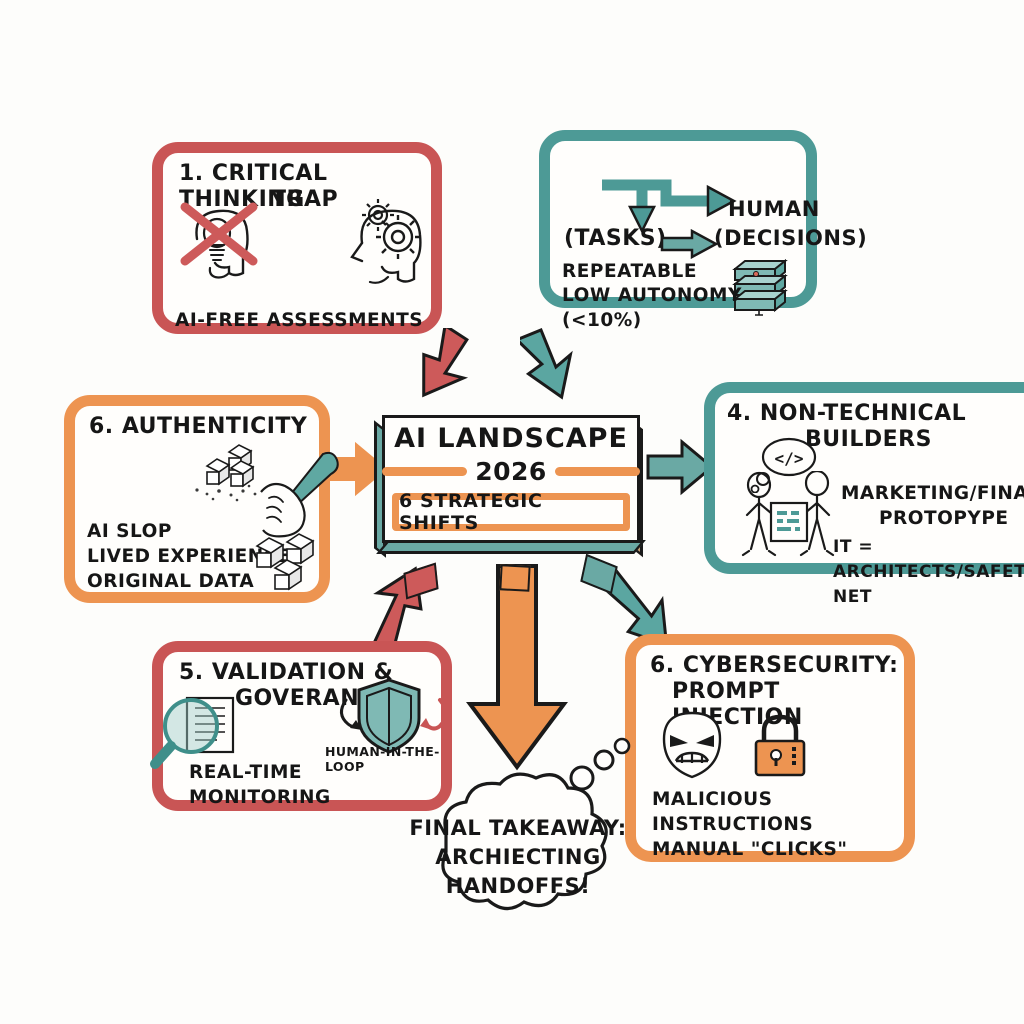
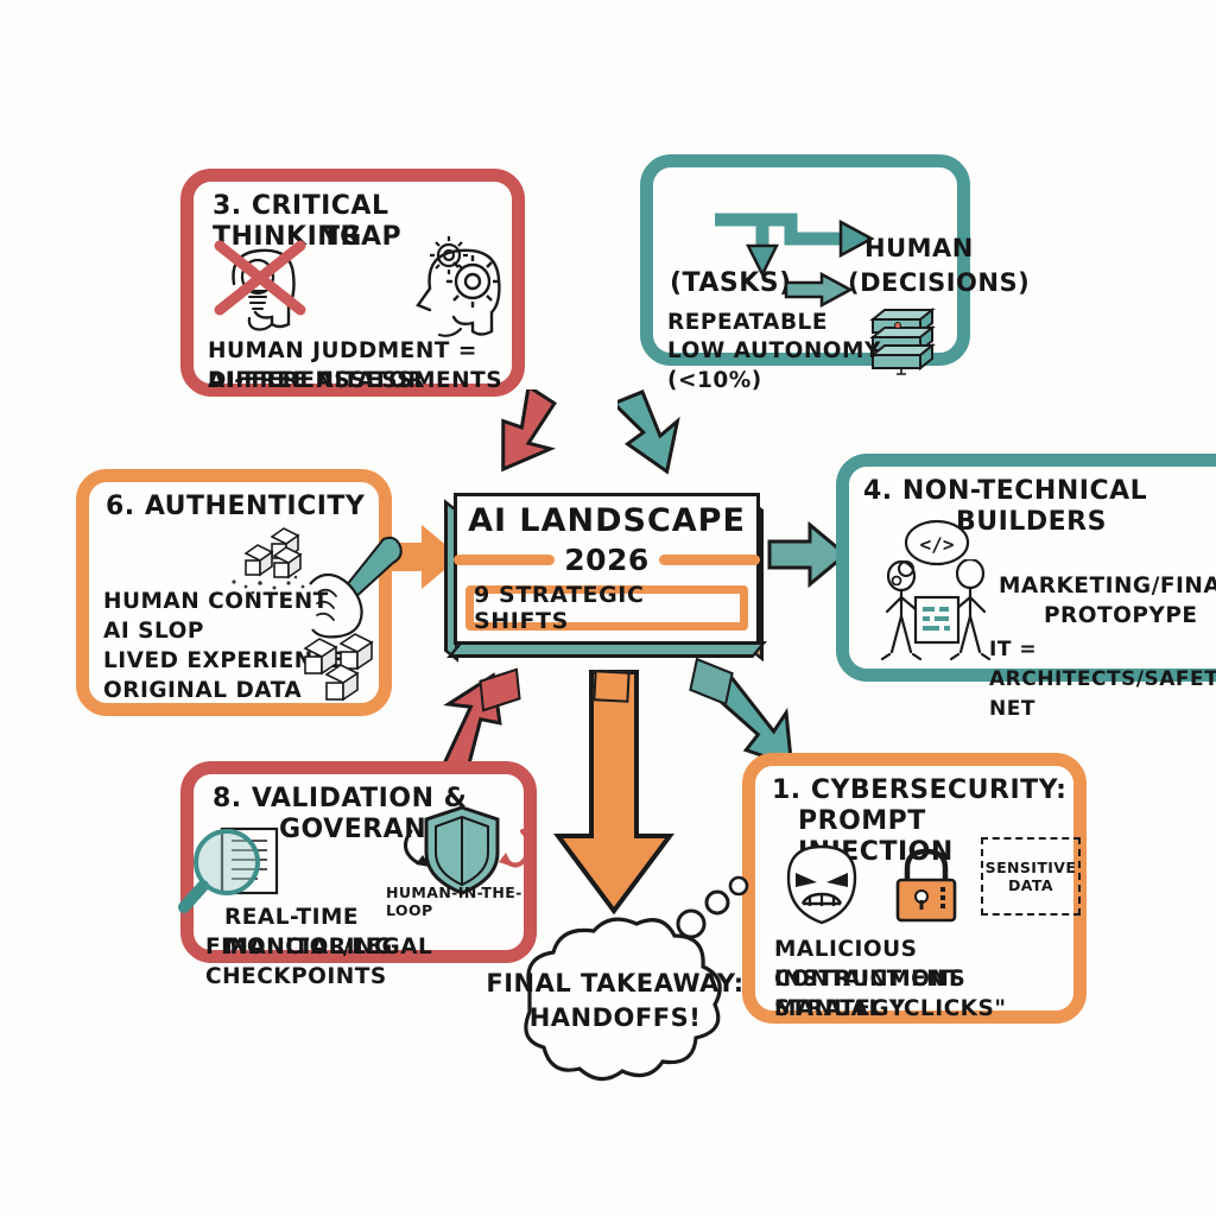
- 1. CRITICAL THINKING
+ 3. CRITICAL THINKING
  TRAP
+ HUMAN JUDDMENT = DIFFERENITATOR
  AI-FREE ASSESSMENTS
  (TASKS
  HUMAN
  (DECISIONS)
  REPEATABLE
  LOW AUTONOMY (<10%)
  6. AUTHENTICITY
+ HUMAN CONTENT
  AI SLOP
  LIVED EXPERIENE
  ORIGINAL DATA
  AI LANDSCAPE
  2026
- 6 STRATEGIC SHIFTS
+ 9 STRATEGIC SHIFTS
  4. NON-TECHNICAL
  BUILDERS
  </>
  MARKETING/FINA
  PROTOPYPE
  IT = ARCHITECTS/SAFET NET
- 5. VALIDATION &
+ 8. VALIDATION &
  GOVERAN
  HUMAN-IN-THE-LOOP
  REAL-TIME MONITORING
+ FINANCIAL/LEGAL CHECKPOINTS
- 6. CYBERSECURITY:
+ 1. CYBERSECURITY:
  PROMPT ECTIN
+ SENSITIVE
+ DATA
  MALICIOUS INSTRUCTIONS
+ CONTAINMENT STRATEGY
  MANUAL "CLICKS"
  FINAL TAKEAWAY:
- ARCHIECTING
  HANDOFFS!
